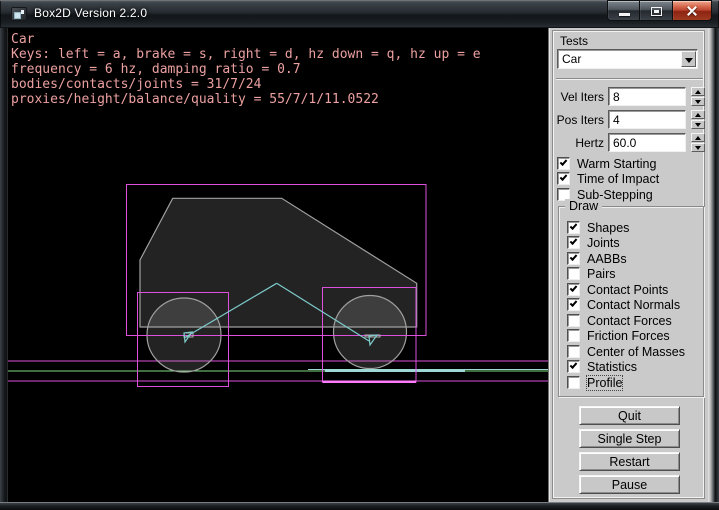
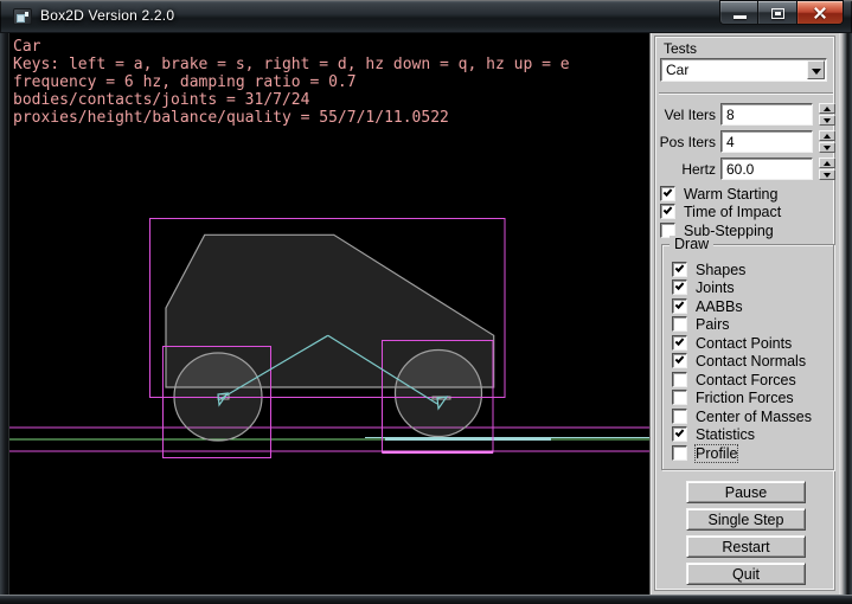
  Box2D Version 2.2.0
  Car
  Keys: left = a, brake = s, right = d, hz down = q, hz up = e
  frequency = 6 hz, damping ratio = 0.7
  bodies/contacts/joints = 31/7/24
  proxies/height/balance/quality = 55/7/1/11.0522
  Tests
  Car
  Vel Iters
  8
  Pos Iters
  4
  Hertz
  60.0
  Warm Starting
  Time of Impact
  Sub-Stepping
  Draw
  Shapes
  Joints
  AABBs
  Pairs
  Contact Points
  Contact Normals
  Contact Forces
  Friction Forces
  Center of Masses
  Statistics
  Profile
- Quit
+ Pause
  Single Step
  Restart
- Pause
+ Quit
